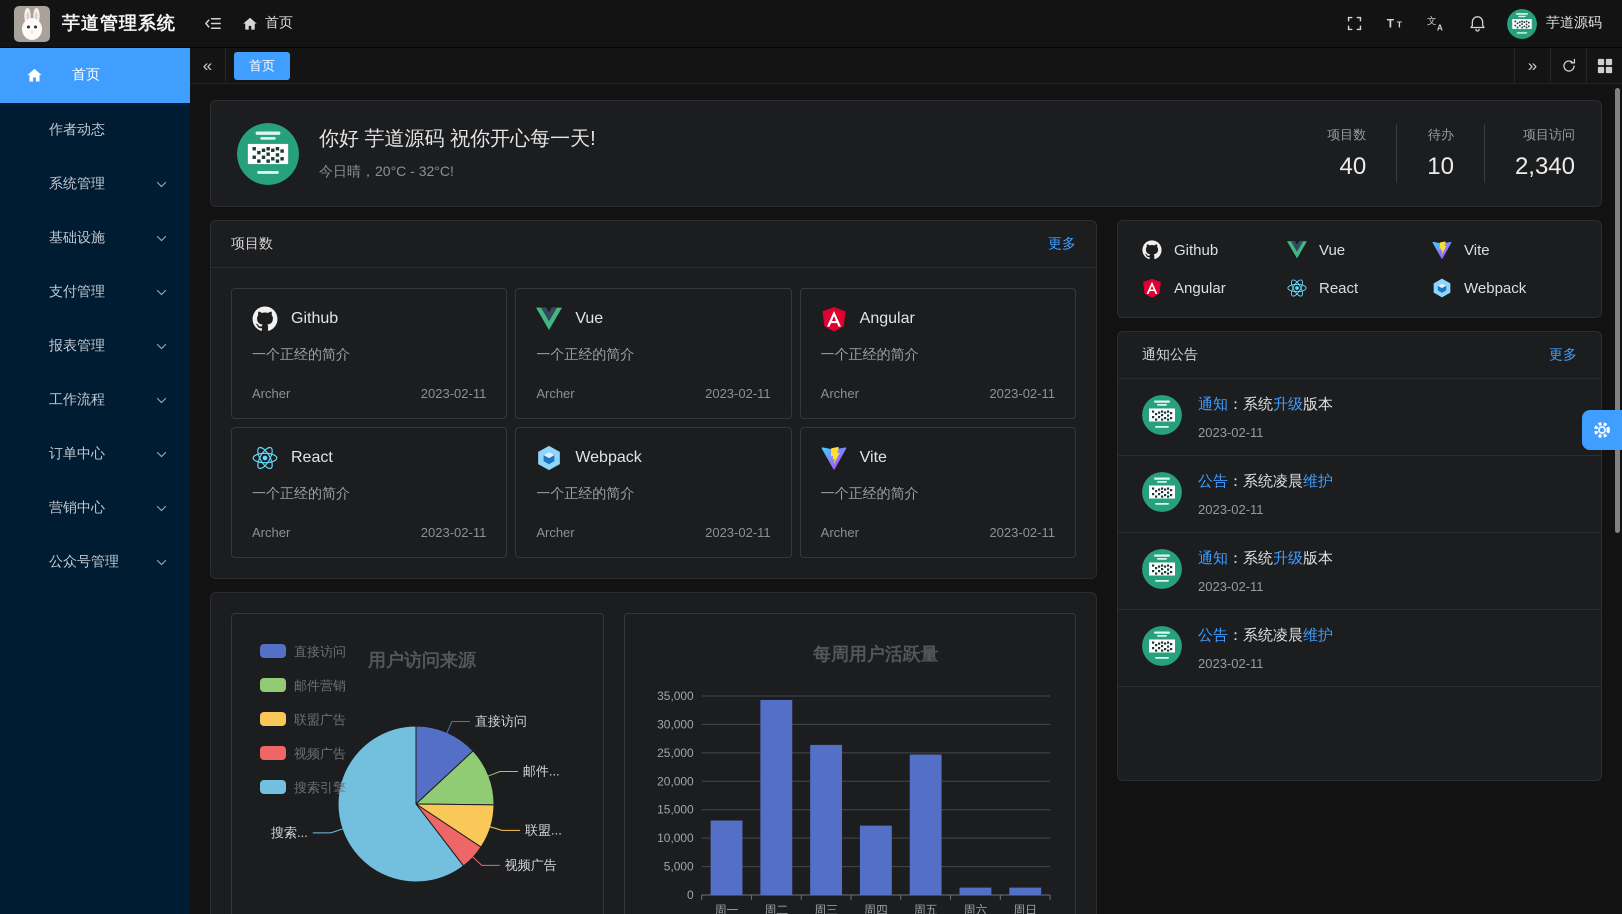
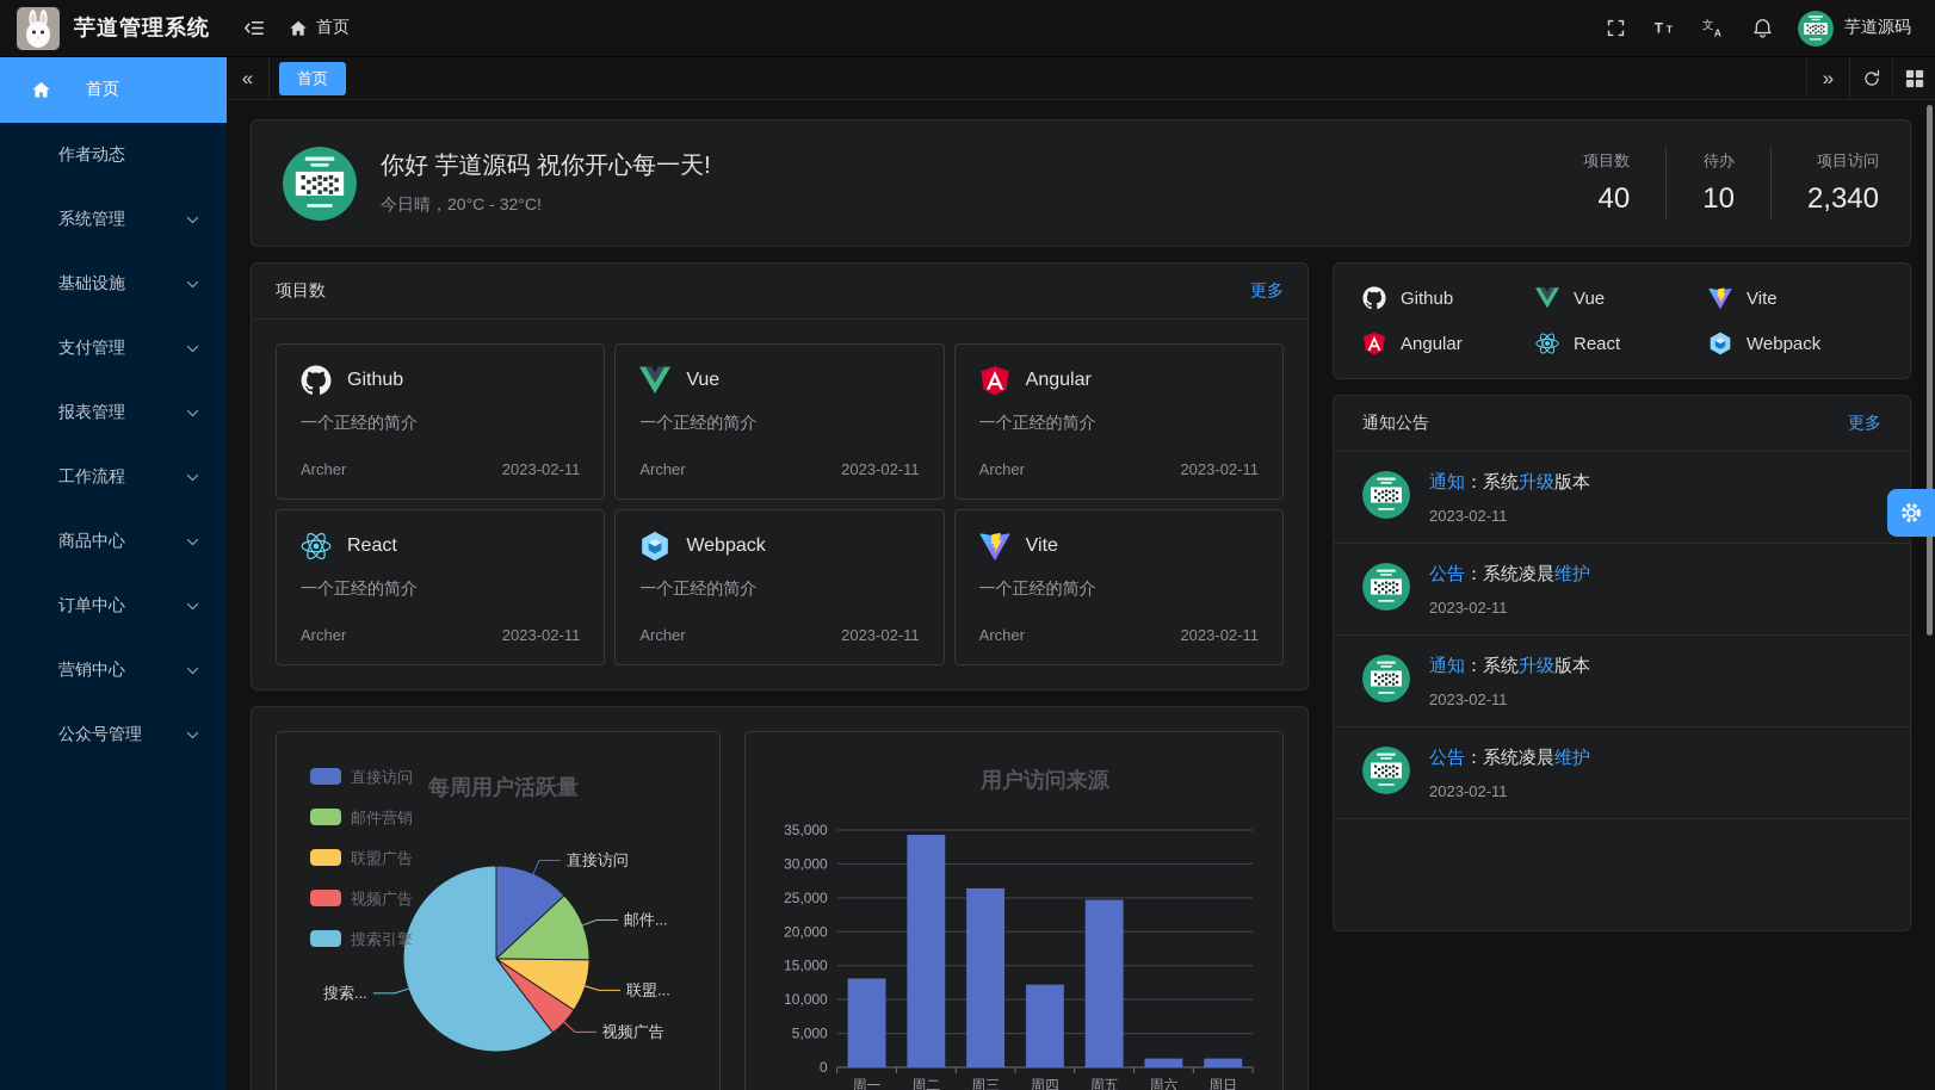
  芋道管理系统
  首页
  T
  T
  文
  A
  芋道源码
  首页
  作者动态
  系统管理
  基础设施
  支付管理
  报表管理
  工作流程
+ 商品中心
  订单中心
  营销中心
  公众号管理
  «
  首页
  »
  你好 芋道源码 祝你开心每一天!
  今日晴，20°C - 32°C!
  项目数
  40
  待办
  10
  项目访问
  2,340
  项目数
  更多
  Github
  一个正经的简介
  Archer
  2023-02-11
  Vue
  一个正经的简介
  Archer
  2023-02-11
  Angular
  一个正经的简介
  Archer
  2023-02-11
  React
  一个正经的简介
  Archer
  2023-02-11
  Webpack
  一个正经的简介
  Archer
  2023-02-11
  Vite
  一个正经的简介
  Archer
  2023-02-11
  直接访问
  邮件...
  联盟...
  视频广告
  搜索...
  直接访问
  邮件营销
  联盟广告
  视频广告
  搜索引擎
- 用户访问来源
+ 每周用户活跃量
  0
  5,000
  10,000
  15,000
  20,000
  25,000
  30,000
  35,000
  周一
  周二
  周三
  周四
  周五
  周六
  周日
- 每周用户活跃量
+ 用户访问来源
  Github
  Vue
  Vite
  Angular
  React
  Webpack
  通知公告
  更多
  通知：系统升级版本
  2023-02-11
  公告：系统凌晨维护
  2023-02-11
  通知：系统升级版本
  2023-02-11
  公告：系统凌晨维护
  2023-02-11
